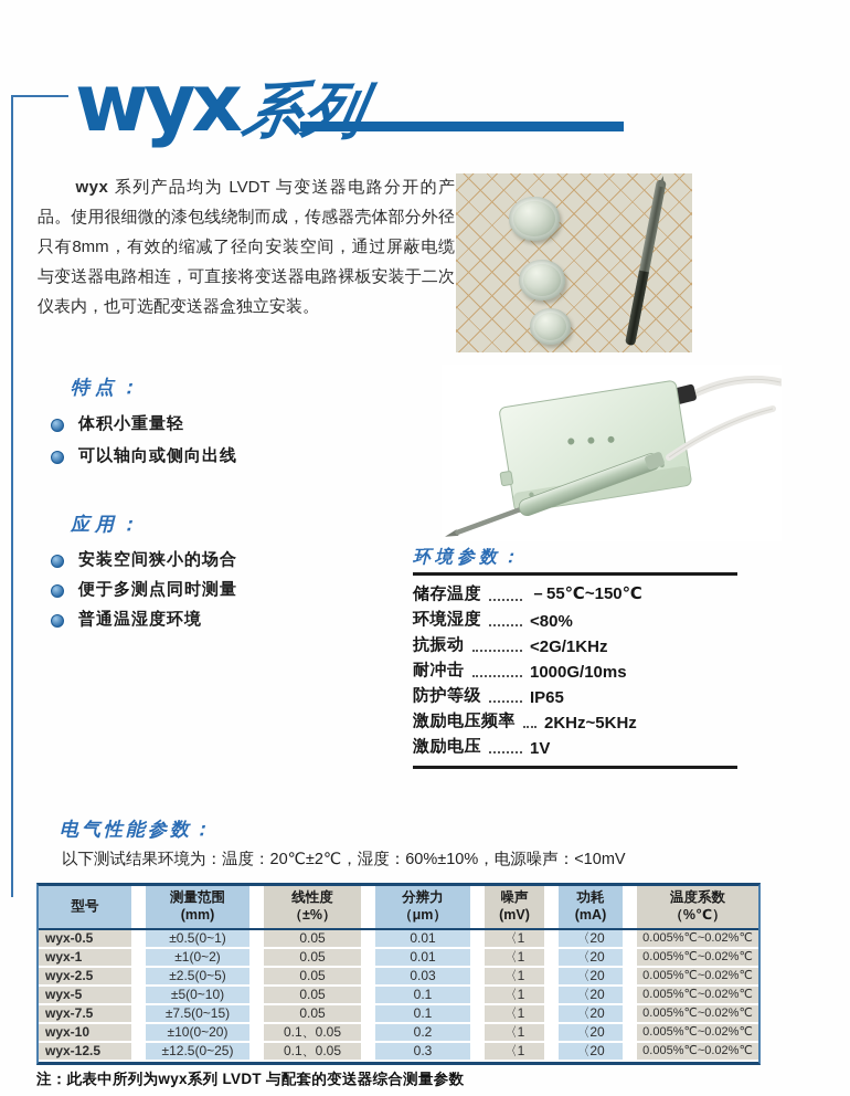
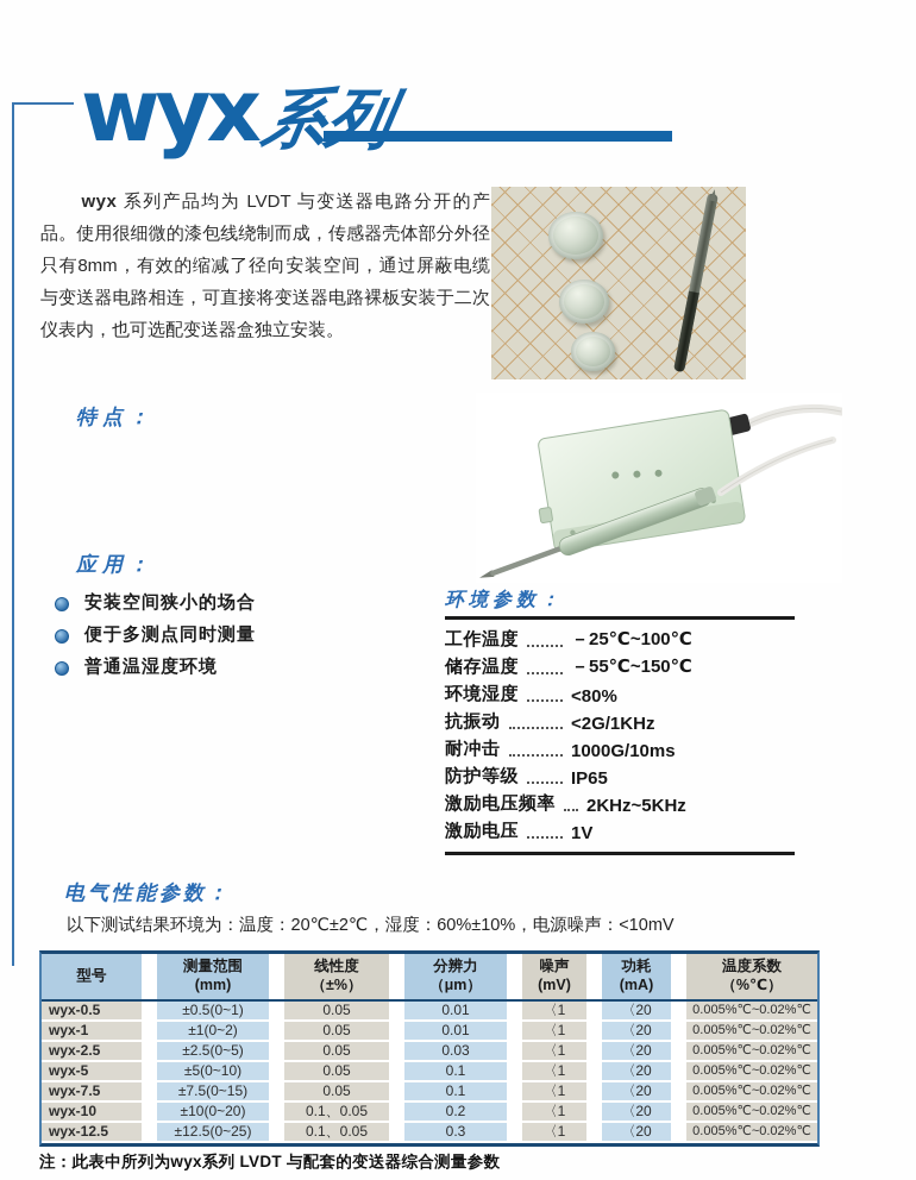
  wyx
  wyx 系列产品均为 LVDT 与变送器电路分开的产品。使用很细微的漆包线绕制而成，传感器壳体部分外径只有8mm，有效的缩减了径向安装空间，通过屏蔽电缆与变送器电路相连，可直接将变送器电路裸板安装于二次仪表内，也可选配变送器盒独立安装。
  特点：
- 体积小重量轻
- 可以轴向或侧向出线
  应用：
  安装空间狭小的场合
  便于多测点同时测量
  普通温湿度环境
  环境参数：
+ 工作温度
+ －25℃~100℃
  储存温度
  －55℃~150℃
  环境湿度
  <80%
  抗振动
  <2G/1KHz
  耐冲击
  1000G/10ms
  防护等级
  IP65
  激励电压频率
  2KHz~5KHz
  激励电压
  1V
  电气性能参数：
  以下测试结果环境为：温度：20℃±2℃，湿度：60%±10%，电源噪声：<10mV
  型号
  测量范围
  (mm)
  线性度
  （±%）
  分辨力
  （μm）
  噪声
  (mV)
  功耗
  (mA)
  温度系数
  （%℃）
  wyx-0.5
  ±0.5(0~1)
  0.05
  0.01
  〈1
  〈20
  0.005%℃~0.02%℃
  wyx-1
  ±1(0~2)
  0.05
  0.01
  〈1
  〈20
  0.005%℃~0.02%℃
  wyx-2.5
  ±2.5(0~5)
  0.05
  0.03
  〈1
  〈20
  0.005%℃~0.02%℃
  wyx-5
  ±5(0~10)
  0.05
  0.1
  〈1
  〈20
  0.005%℃~0.02%℃
  wyx-7.5
  ±7.5(0~15)
  0.05
  0.1
  〈1
  〈20
  0.005%℃~0.02%℃
  wyx-10
  ±10(0~20)
  0.1、0.05
  0.2
  〈1
  〈20
  0.005%℃~0.02%℃
  wyx-12.5
  ±12.5(0~25)
  0.1、0.05
  0.3
  〈1
  〈20
  0.005%℃~0.02%℃
  注：此表中所列为wyx系列 LVDT 与配套的变送器综合测量参数
